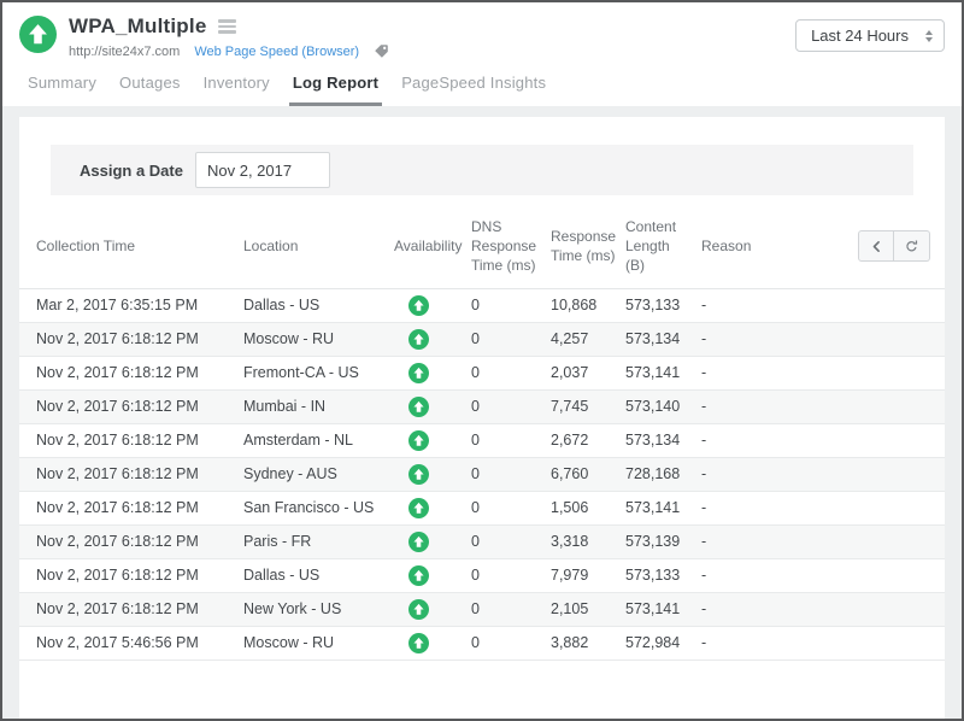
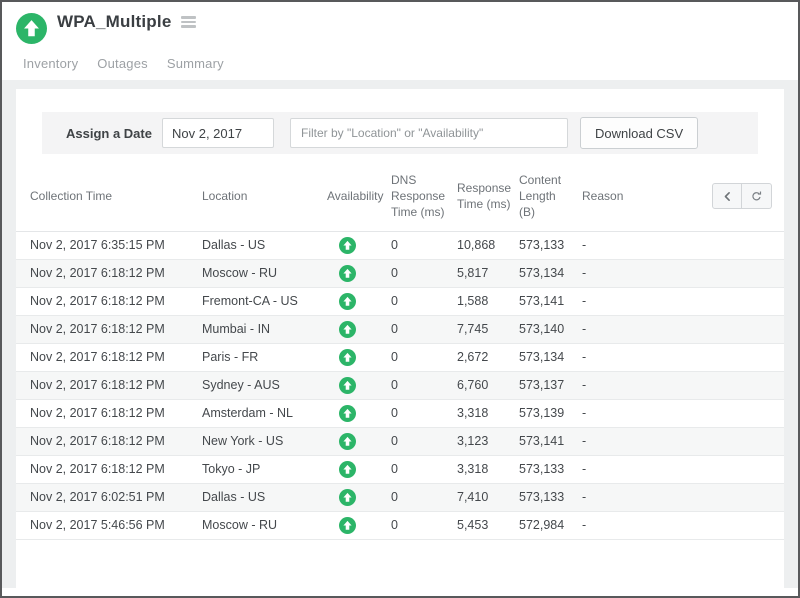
  WPA_Multiple
- http://site24x7.com
- Web Page Speed (Browser)
- Last 24 Hours
- Summary
+ Inventory
  Outages
- Inventory
+ Summary
- Log Report
- PageSpeed Insights
  Assign a Date
  Nov 2, 2017
+ Filter by "Location" or "Availability"
+ Download CSV
  Collection Time	Location	Availability	DNS Response Time (ms)	Response Time (ms)	Content Length (B)	Reason
- Mar 2, 2017 6:35:15 PM	Dallas - US		0	10,868	573,133	-
+ Nov 2, 2017 6:35:15 PM	Dallas - US		0	10,868	573,133	-
- Nov 2, 2017 6:18:12 PM	Moscow - RU		0	4,257	573,134	-
+ Nov 2, 2017 6:18:12 PM	Moscow - RU		0	5,817	573,134	-
- Nov 2, 2017 6:18:12 PM	Fremont-CA - US		0	2,037	573,141	-
+ Nov 2, 2017 6:18:12 PM	Fremont-CA - US		0	1,588	573,141	-
  Nov 2, 2017 6:18:12 PM	Mumbai - IN		0	7,745	573,140	-
- Nov 2, 2017 6:18:12 PM	Amsterdam - NL		0	2,672	573,134	-
+ Nov 2, 2017 6:18:12 PM	Paris - FR		0	2,672	573,134	-
- Nov 2, 2017 6:18:12 PM	Sydney - AUS		0	6,760	728,168	-
+ Nov 2, 2017 6:18:12 PM	Sydney - AUS		0	6,760	573,137	-
- Nov 2, 2017 6:18:12 PM	San Francisco - US		0	1,506	573,141	-
- Nov 2, 2017 6:18:12 PM	Paris - FR		0	3,318	573,139	-
+ Nov 2, 2017 6:18:12 PM	Amsterdam - NL		0	3,318	573,139	-
- Nov 2, 2017 6:18:12 PM	Dallas - US		0	7,979	573,133	-
- Nov 2, 2017 6:18:12 PM	New York - US		0	2,105	573,141	-
+ Nov 2, 2017 6:18:12 PM	New York - US		0	3,123	573,141	-
+ Nov 2, 2017 6:18:12 PM	Tokyo - JP		0	3,318	573,133	-
+ Nov 2, 2017 6:02:51 PM	Dallas - US		0	7,410	573,133	-
- Nov 2, 2017 5:46:56 PM	Moscow - RU		0	3,882	572,984	-
+ Nov 2, 2017 5:46:56 PM	Moscow - RU		0	5,453	572,984	-
